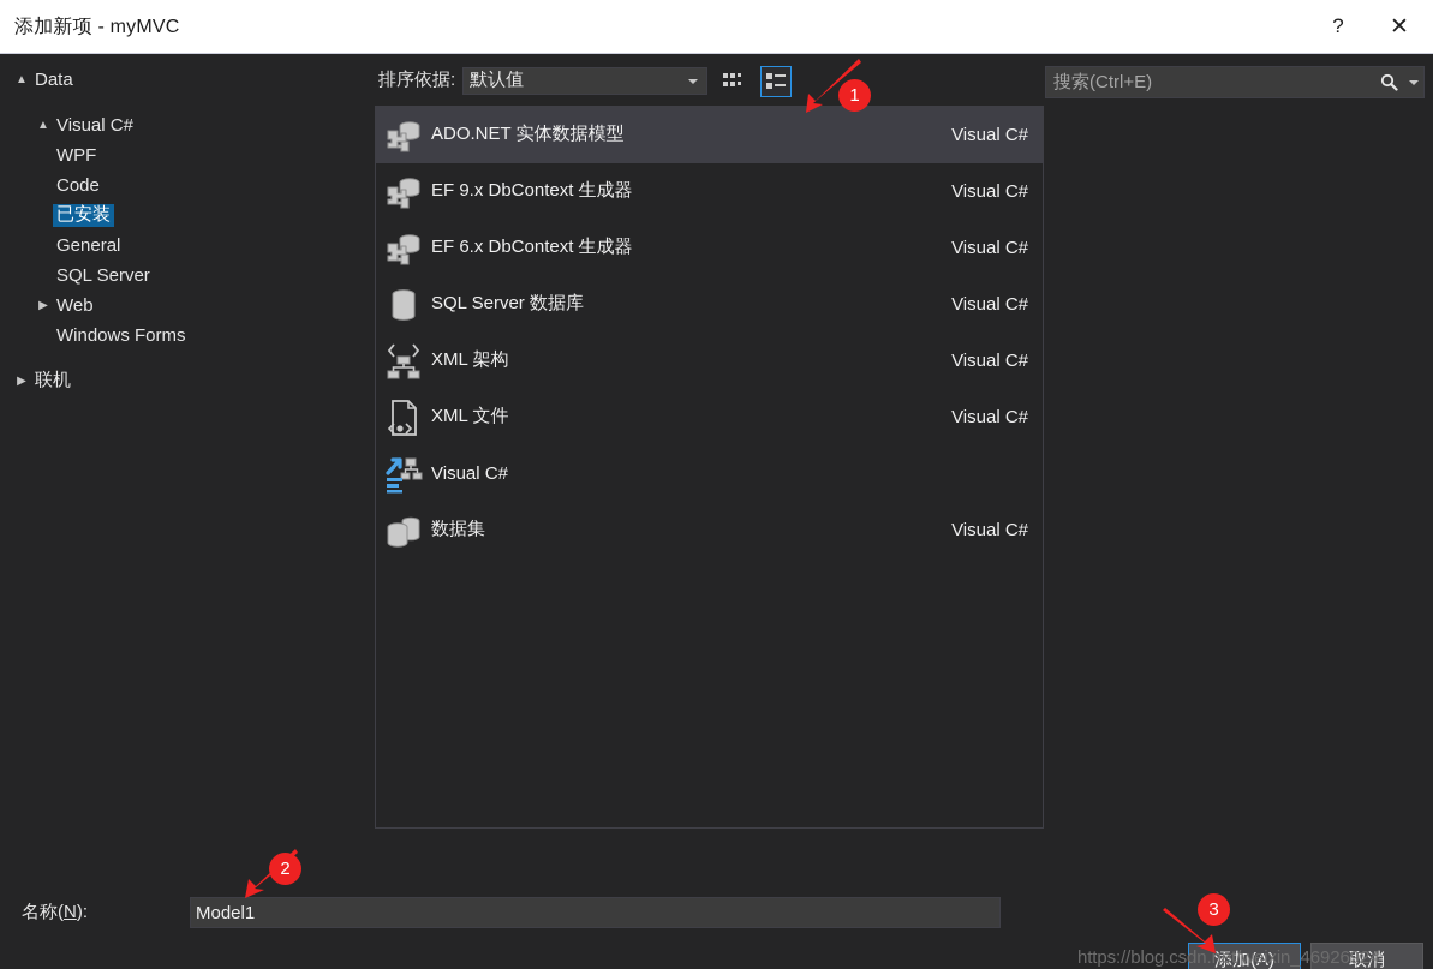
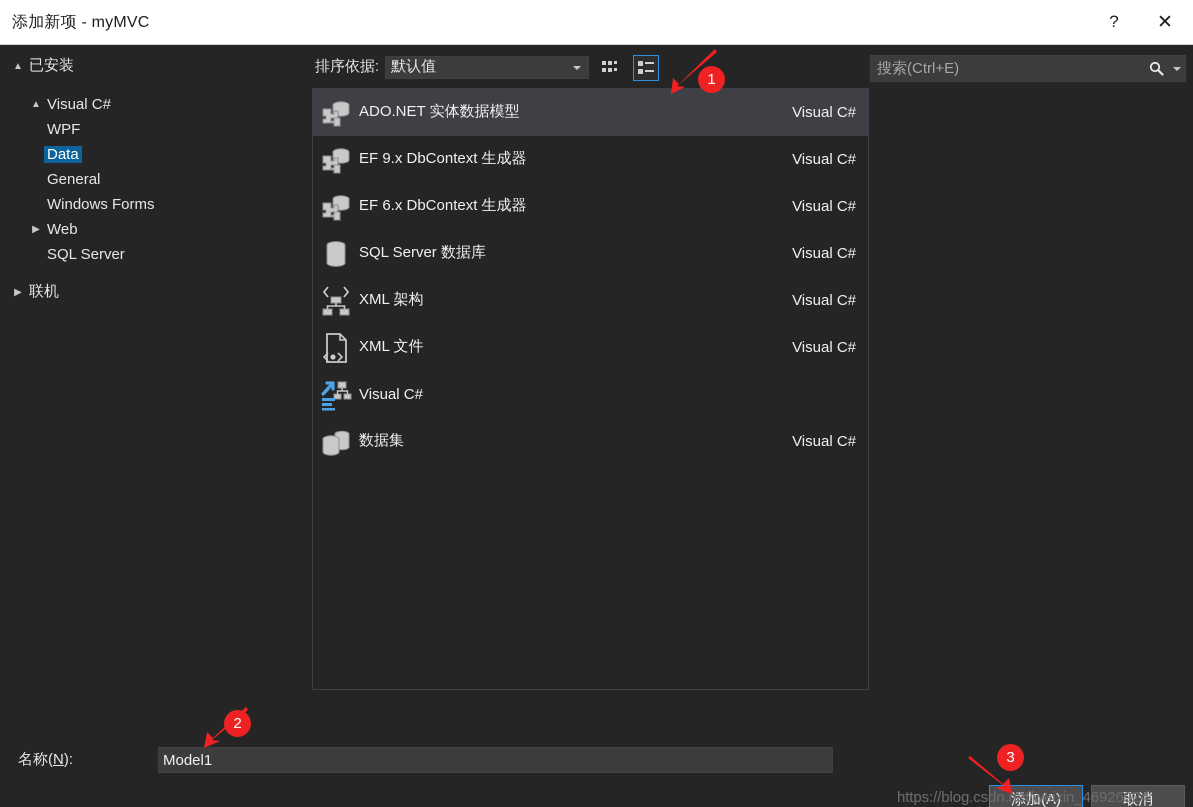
  添加新项 - myMVC
  ?
  ✕
  ▲
- Data
+ 已安装
  ▲
  Visual C#
  WPF
- Code
- 已安装
+ Data
  General
- SQL Server
+ Windows Forms
  ▶
  Web
- Windows Forms
+ SQL Server
  ▶
  联机
  排序依据:
  默认值
  ADO.NET 实体数据模型
  Visual C#
  EF 9.x DbContext 生成器
  Visual C#
  EF 6.x DbContext 生成器
  Visual C#
  SQL Server 数据库
  Visual C#
  XML 架构
  Visual C#
  XML 文件
  Visual C#
  Visual C#
  数据集
  Visual C#
  搜索(Ctrl+E)
  名称(N):
  Model1
  添加(A)
  取消
  https://blog.csdn.net/weixin_46926924
  1
  2
  3
